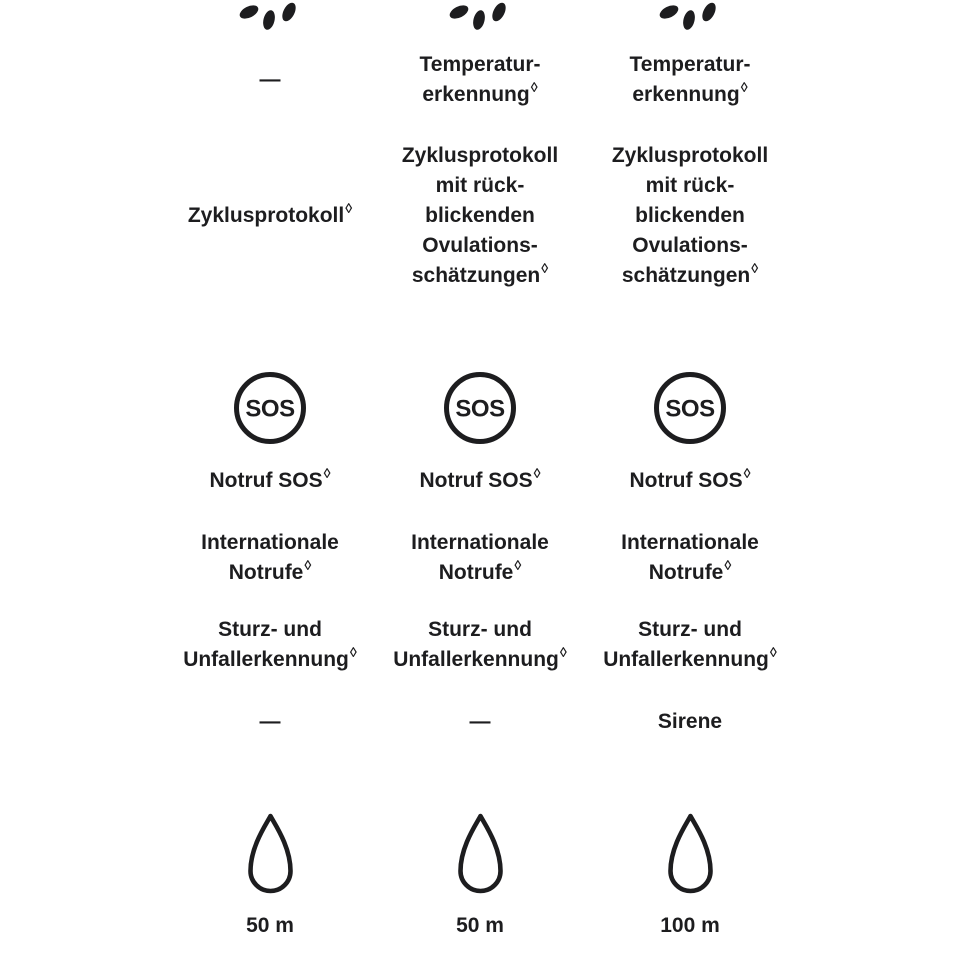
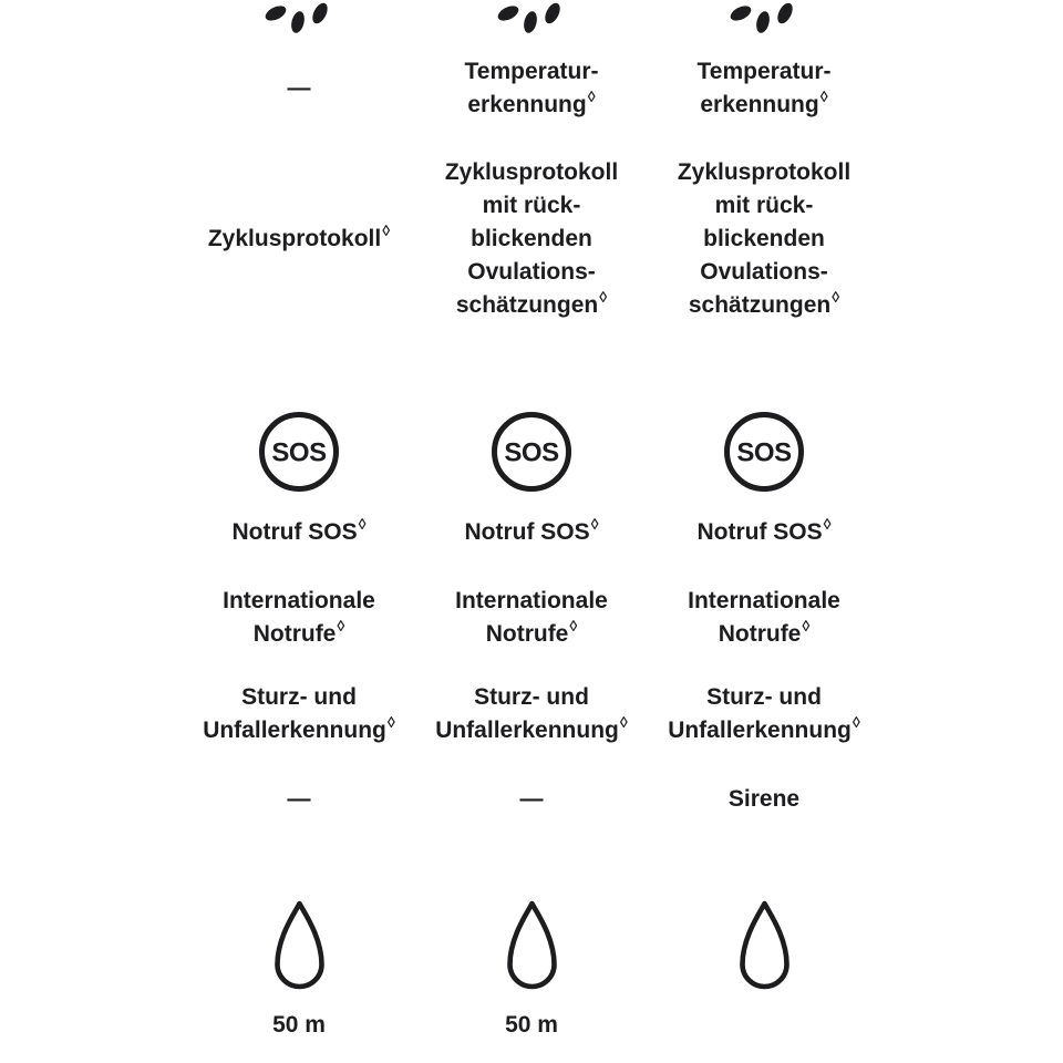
  —
  Temperatur-
  erkennung◊
  Temperatur-
  erkennung◊
  Zyklusprotokoll◊
  Zyklusprotokoll
  mit rück-
  blickenden
  Ovulations-
  schätzungen◊
  Zyklusprotokoll
  mit rück-
  blickenden
  Ovulations-
  schätzungen◊
  SOS
  SOS
  SOS
  Notruf SOS◊
  Notruf SOS◊
  Notruf SOS◊
  Internationale
  Notrufe◊
  Internationale
  Notrufe◊
  Internationale
  Notrufe◊
  Sturz- und
  Unfallerkennung◊
  Sturz- und
  Unfallerkennung◊
  Sturz- und
  Unfallerkennung◊
  —
  —
  Sirene
  50 m
  50 m
- 100 m
